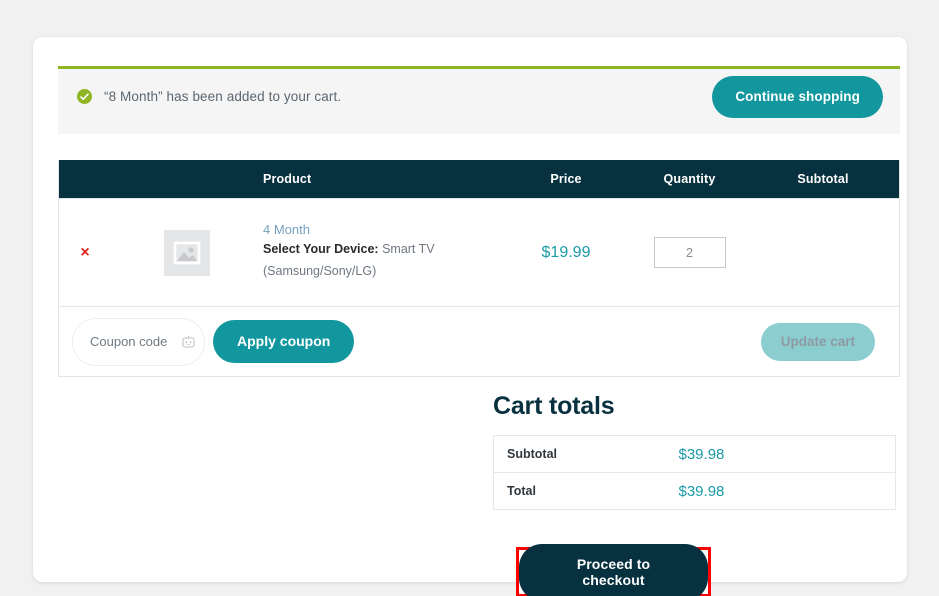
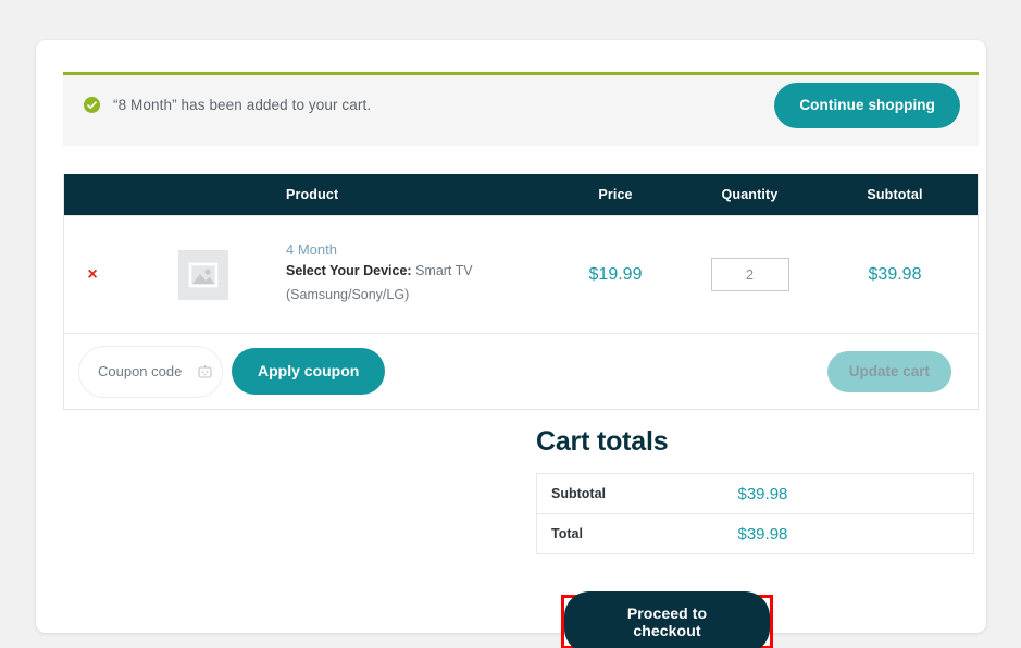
  “8 Month” has been added to your cart.
  Continue shopping
  Product
  Price
  Quantity
  Subtotal
  ×
  4 Month
  Select Your Device: Smart TV (Samsung/Sony/LG)
  $19.99
  2
+ $39.98
  Coupon code
  Apply coupon
  Update cart
  Cart totals
  Subtotal	$39.98
  Total	$39.98
  Proceed to checkout
